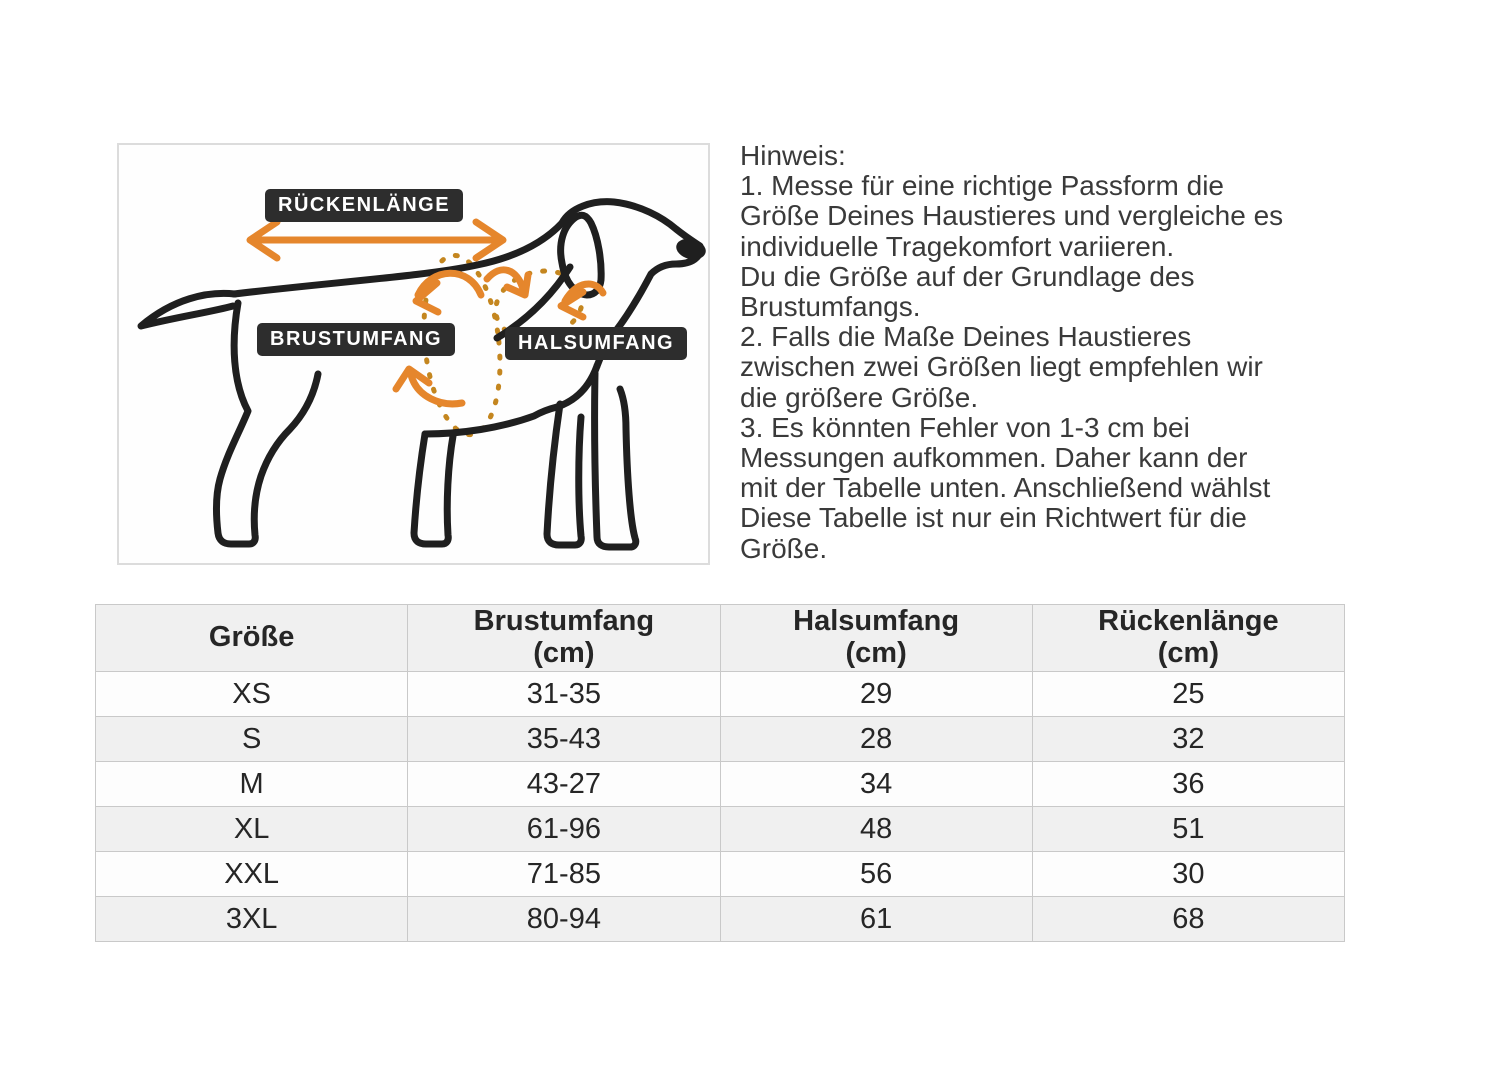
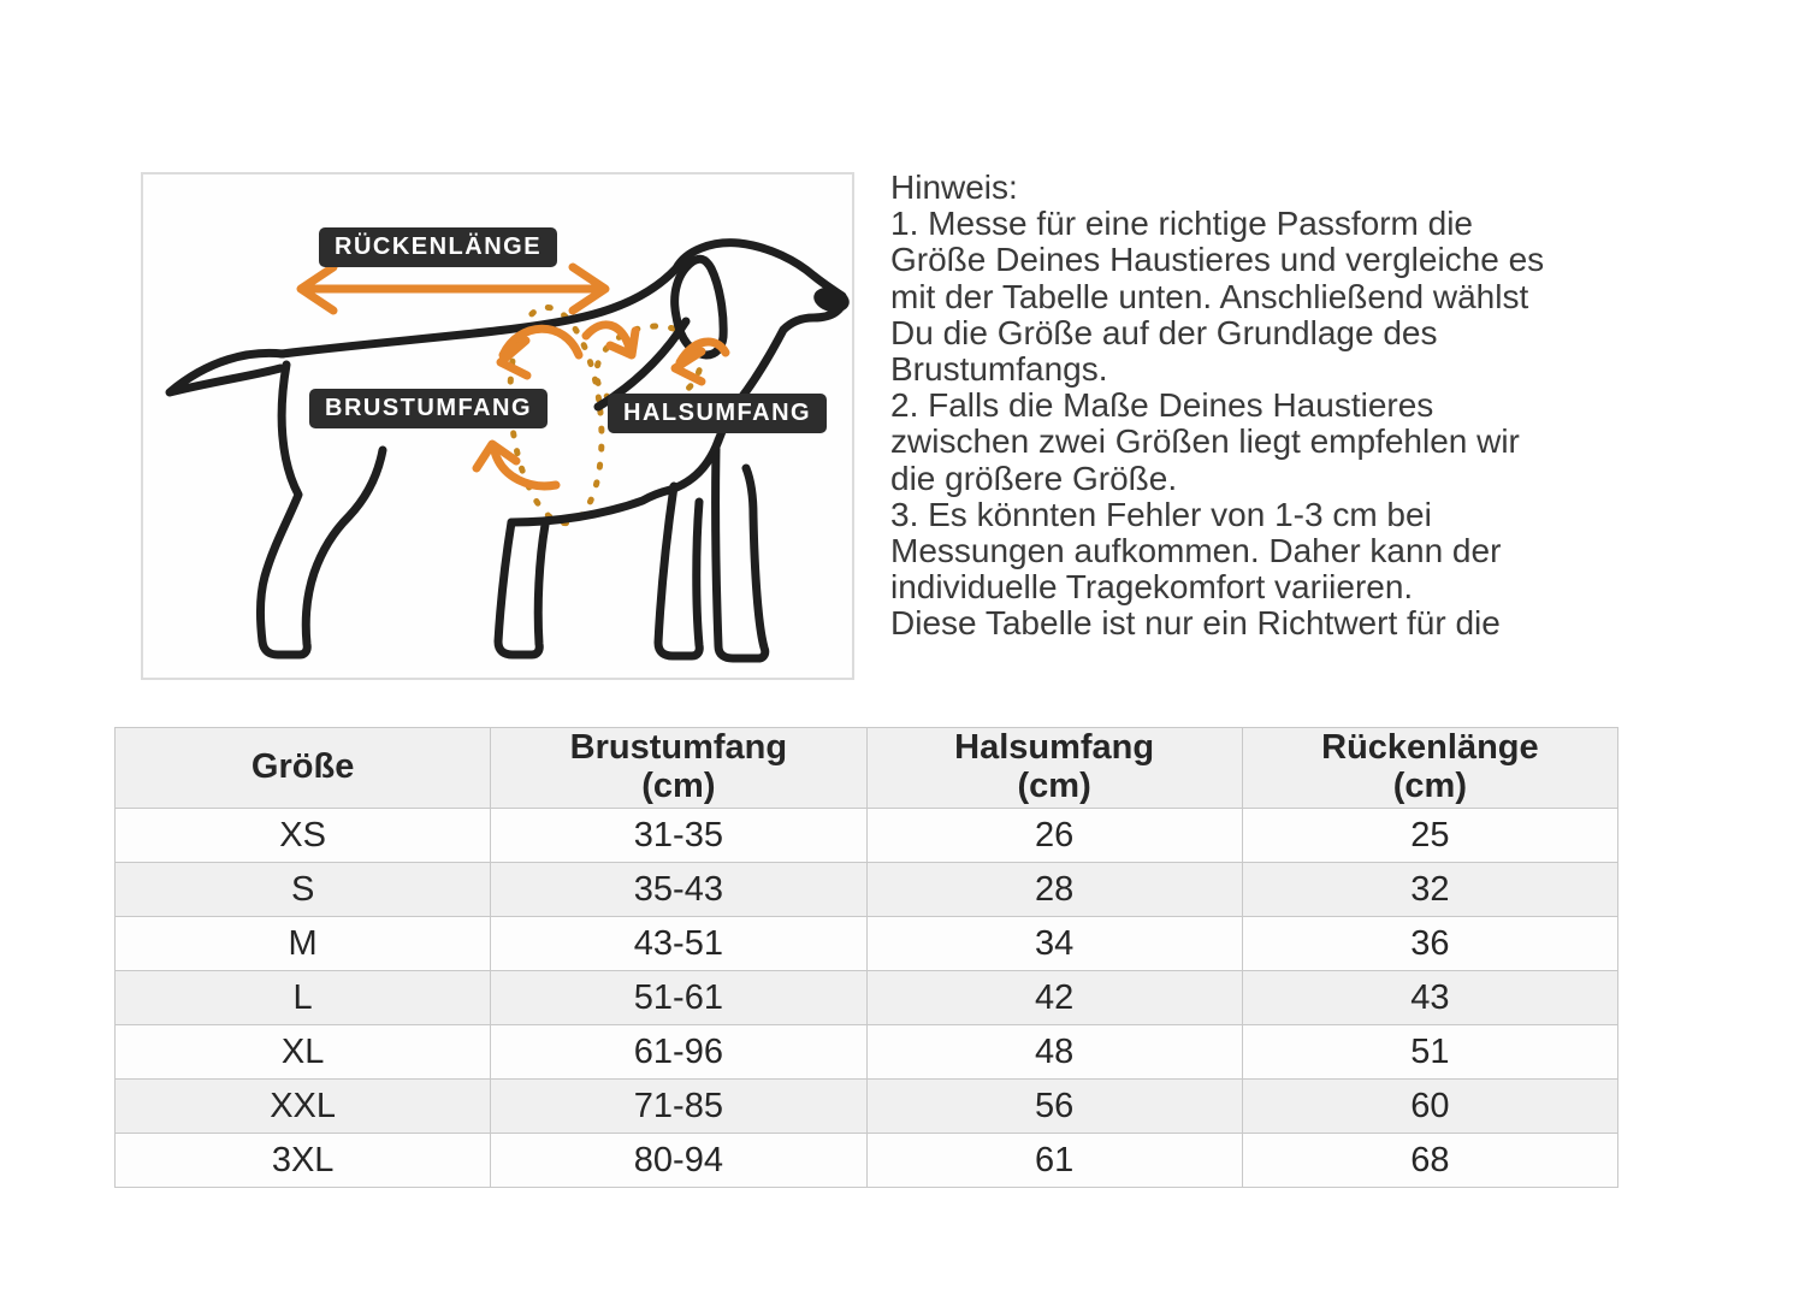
  RÜCKENLÄNGE
  BRUSTUMFANG
  HALSUMFANG
  Hinweis:
  1. Messe für eine richtige Passform die
  Größe Deines Haustieres und vergleiche es
- individuelle Tragekomfort variieren.
+ mit der Tabelle unten. Anschließend wählst
  Du die Größe auf der Grundlage des
  Brustumfangs.
  2. Falls die Maße Deines Haustieres
  zwischen zwei Größen liegt empfehlen wir
  die größere Größe.
  3. Es könnten Fehler von 1-3 cm bei
  Messungen aufkommen. Daher kann der
- mit der Tabelle unten. Anschließend wählst
+ individuelle Tragekomfort variieren.
  Diese Tabelle ist nur ein Richtwert für die
- Größe.
  Größe	Brustumfang (cm)	Halsumfang (cm)	Rückenlänge (cm)
- XS	31-35	29	25
+ XS	31-35	26	25
  S	35-43	28	32
- M	43-27	34	36
+ M	43-51	34	36
+ L	51-61	42	43
  XL	61-96	48	51
- XXL	71-85	56	30
+ XXL	71-85	56	60
  3XL	80-94	61	68
